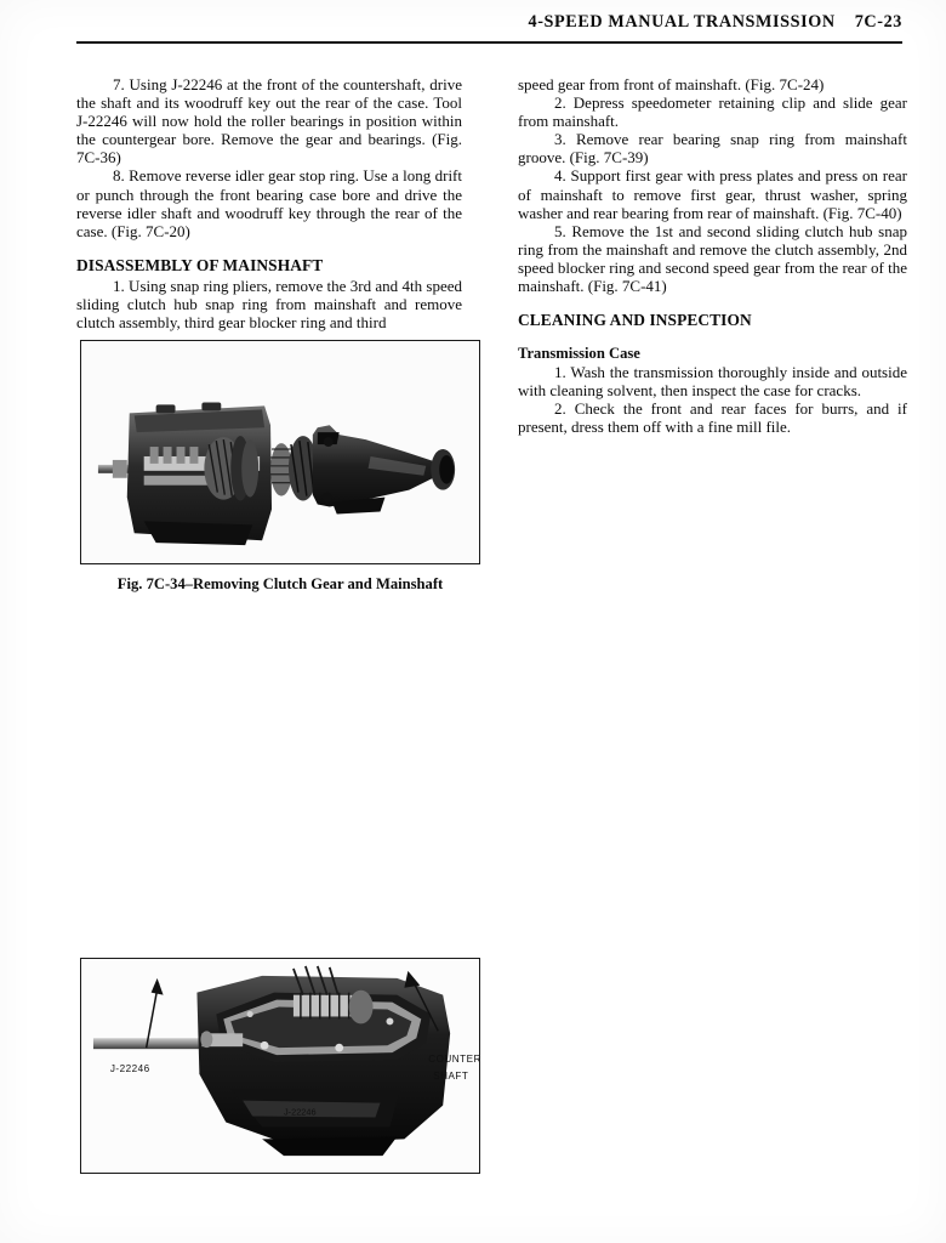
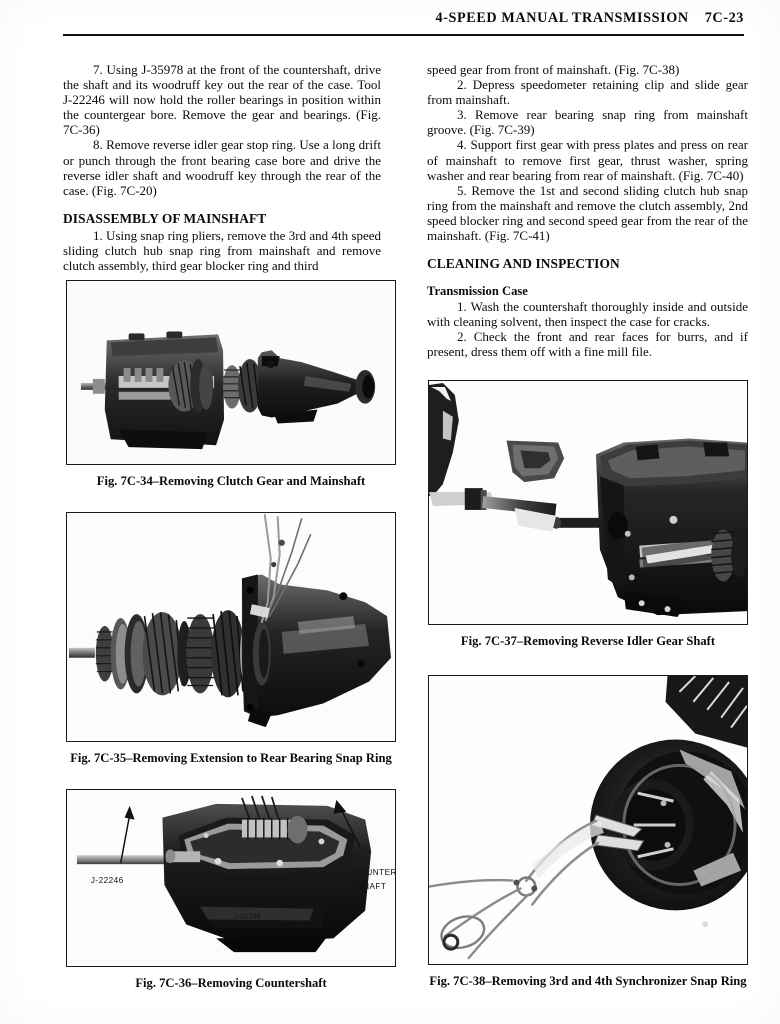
  4-SPEED MANUAL TRANSMISSION 7C-23
- 7. Using J-22246 at the front of the countershaft, drive the shaft and its woodruff key out the rear of the case. Tool J-22246 will now hold the roller bearings in position within the countergear bore. Remove the gear and bearings. (Fig. 7C-36)
+ 7. Using J-35978 at the front of the countershaft, drive the shaft and its woodruff key out the rear of the case. Tool J-22246 will now hold the roller bearings in position within the countergear bore. Remove the gear and bearings. (Fig. 7C-36)
  8. Remove reverse idler gear stop ring. Use a long drift or punch through the front bearing case bore and drive the reverse idler shaft and woodruff key through the rear of the case. (Fig. 7C-20)
  DISASSEMBLY OF MAINSHAFT
  1. Using snap ring pliers, remove the 3rd and 4th speed sliding clutch hub snap ring from mainshaft and remove clutch assembly, third gear blocker ring and third
- speed gear from front of mainshaft. (Fig. 7C-24)
+ speed gear from front of mainshaft. (Fig. 7C-38)
  2. Depress speedometer retaining clip and slide gear from mainshaft.
  3. Remove rear bearing snap ring from mainshaft groove. (Fig. 7C-39)
  4. Support first gear with press plates and press on rear of mainshaft to remove first gear, thrust washer, spring washer and rear bearing from rear of mainshaft. (Fig. 7C-40)
  5. Remove the 1st and second sliding clutch hub snap ring from the mainshaft and remove the clutch assembly, 2nd speed blocker ring and second speed gear from the rear of the mainshaft. (Fig. 7C-41)
  CLEANING AND INSPECTION
  Transmission Case
- 1. Wash the transmission thoroughly inside and outside with cleaning solvent, then inspect the case for cracks.
+ 1. Wash the countershaft thoroughly inside and outside with cleaning solvent, then inspect the case for cracks.
  2. Check the front and rear faces for burrs, and if present, dress them off with a fine mill file.
  Fig. 7C-34–Removing Clutch Gear and Mainshaft
+ Fig. 7C-35–Removing Extension to Rear Bearing Snap Ring
  J-22246
  J-22246
  COUNTER
  SHAFT
+ Fig. 7C-36–Removing Countershaft
+ Fig. 7C-37–Removing Reverse Idler Gear Shaft
+ Fig. 7C-38–Removing 3rd and 4th Synchronizer Snap Ring
